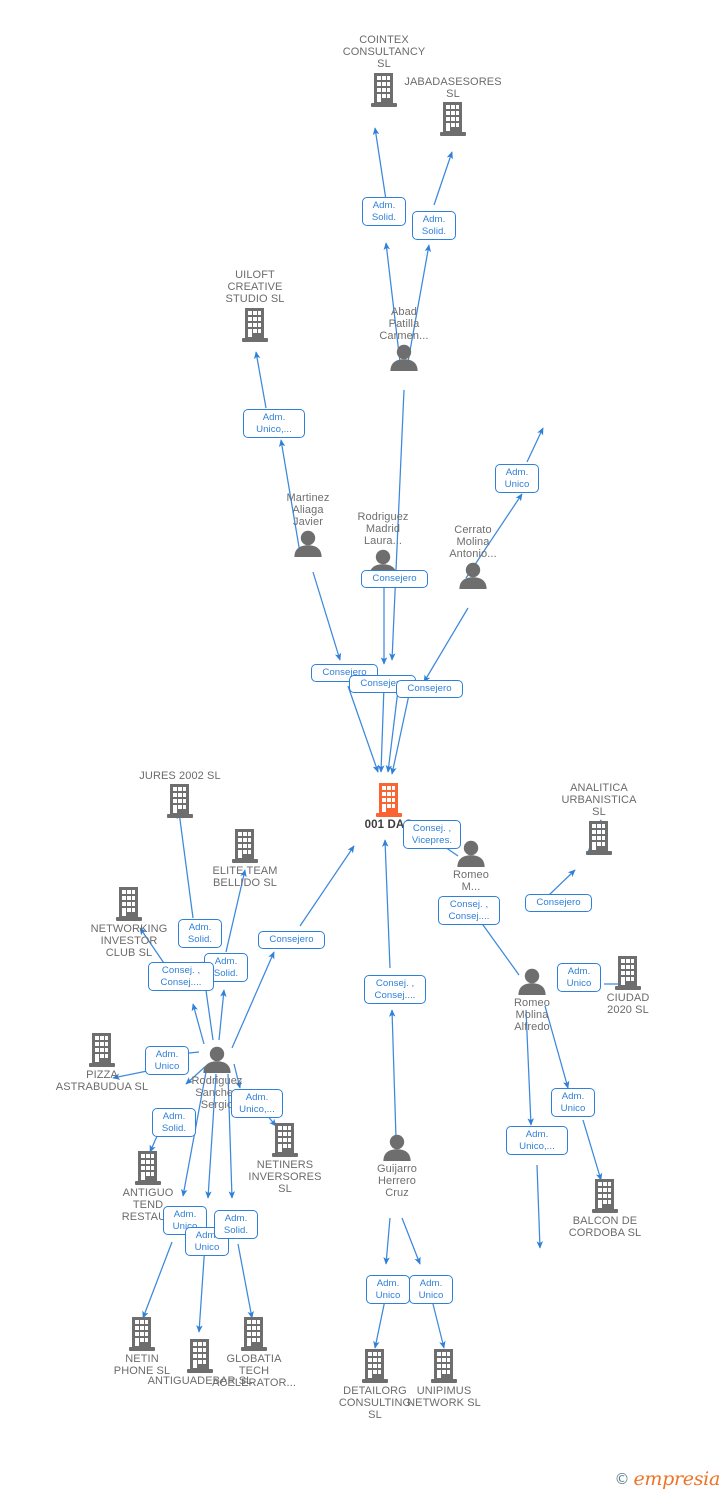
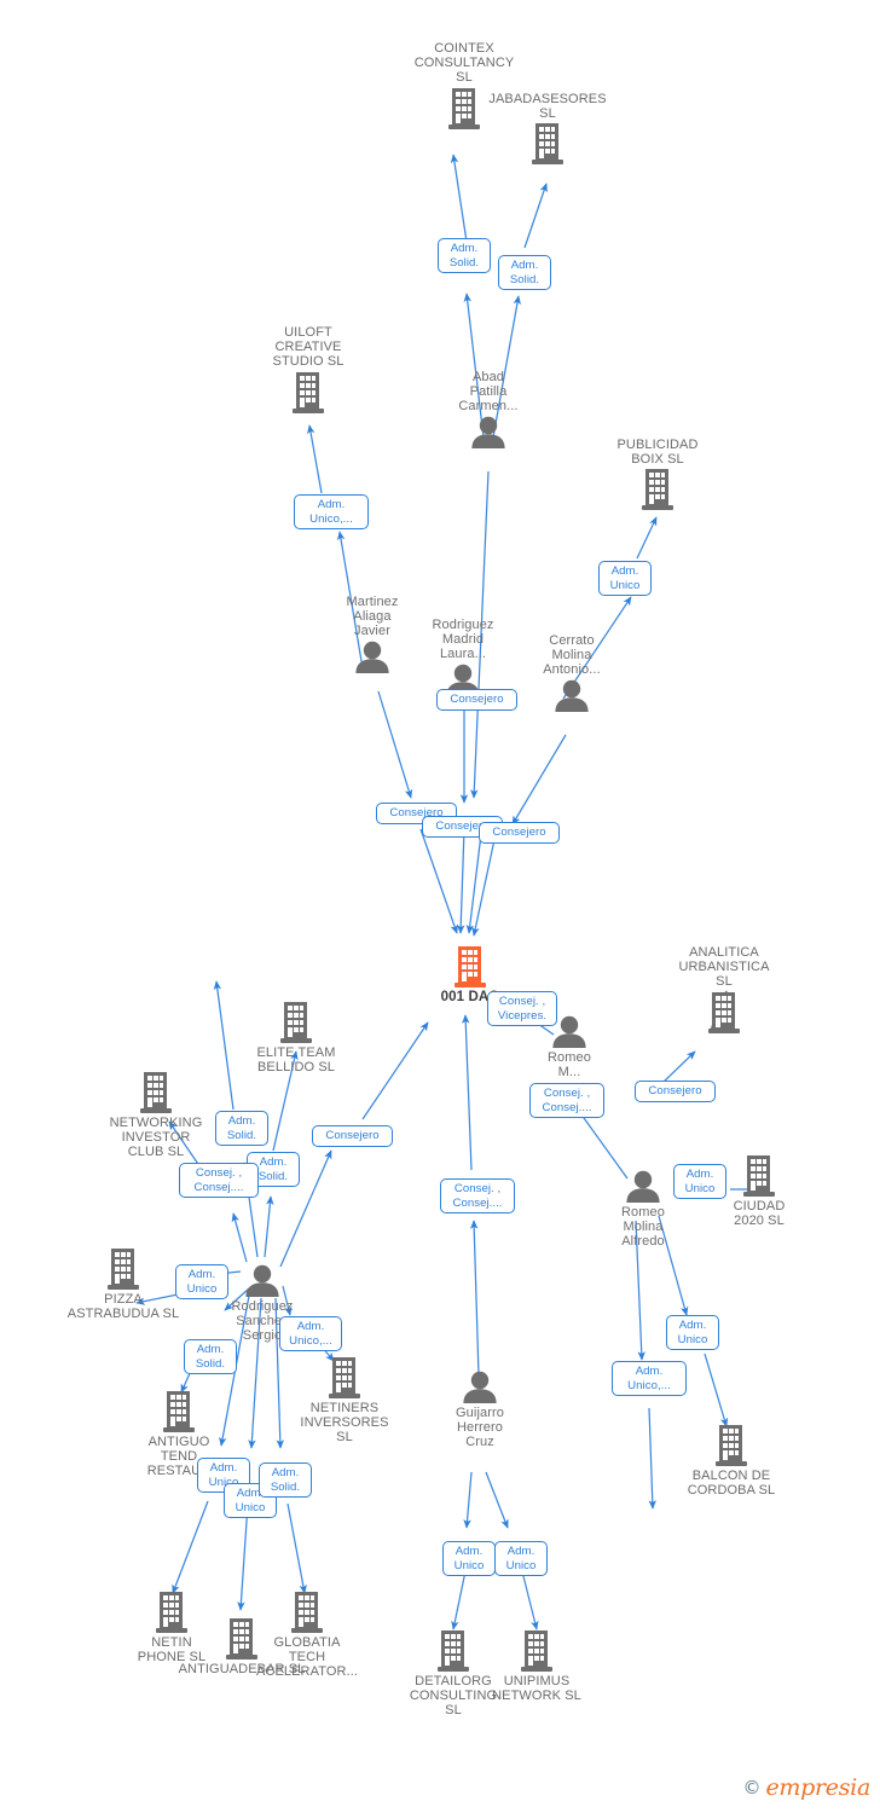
  COINTEX
  CONSULTANCY
  SL
  JABADASESORES
  SL
  UILOFT
  CREATIVE
  STUDIO SL
+ PUBLICIDAD
+ BOIX SL
  Abad
  Patilla
  Carmen...
  Martinez
  Aliaga
  Javier
  Rodriguez
  Madrid
  Laura...
  Cerrato
  Molina
  Antonio...
  001 DA
  Romeo
  M...
  ANALITICA
  URBANISTICA
  SL
  Romeo
  Molina
  Alfredo
  CIUDAD
  2020 SL
  BALCON DE
  CORDOBA SL
- JURES 2002 SL
  ELITE TEAM
  BELLIDO SL
  NETWORKING
  INVESTOR
  CLUB SL
  PIZZA
  ASTRABUDUA SL
  ANTIGUO
  TEND
  RESTA
  NETINERS
  INVERSORES
  SL
  Rodriguez
  Sanch
  Sergi
  Guijarro
  Herrero
  Cruz
  NETIN
  PHONE SL
  ANTIGUADEBAR SL
  GLOBATIA
  TECH
  ACELERATOR...
  DETAILORG
  CONSULTING
  SL
  UNIPIMUS
  NETWORK SL
  Adm.
  Solid.
  Adm.
  Solid.
  Adm.
  Unico,...
  Adm.
  Unico
  Consejero
  Consejero
  Conseje
  Consejero
  Consej. ,
  Vicepres.
  Consejero
  Consej. ,
  Consej....
  Consejero
  Consej. ,
  Consej....
  Adm.
  Solid.
  Adm.
  Solid.
  Consej. ,
  Consej....
  Adm.
  Unico
  Adm.
  Unico,...
  Adm.
  Solid.
  Adm.
  Adm
  Unico
  Adm.
  Solid.
  Adm.
  Unico
  Adm.
  Unico
  Adm.
  Unico
  Adm.
  Unico
  Adm.
  Unico,...
  ©
  empresia
